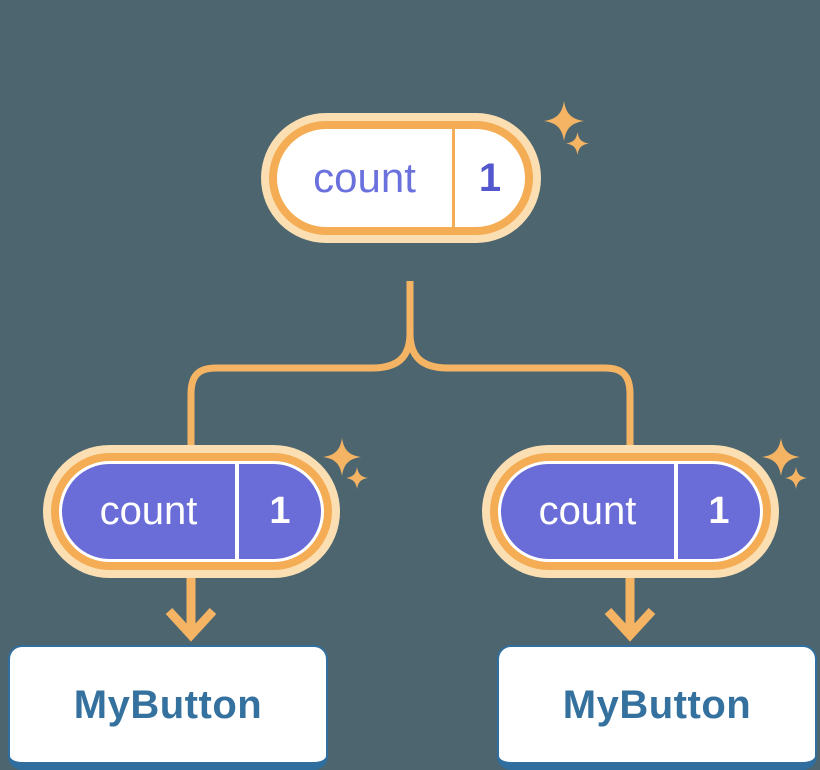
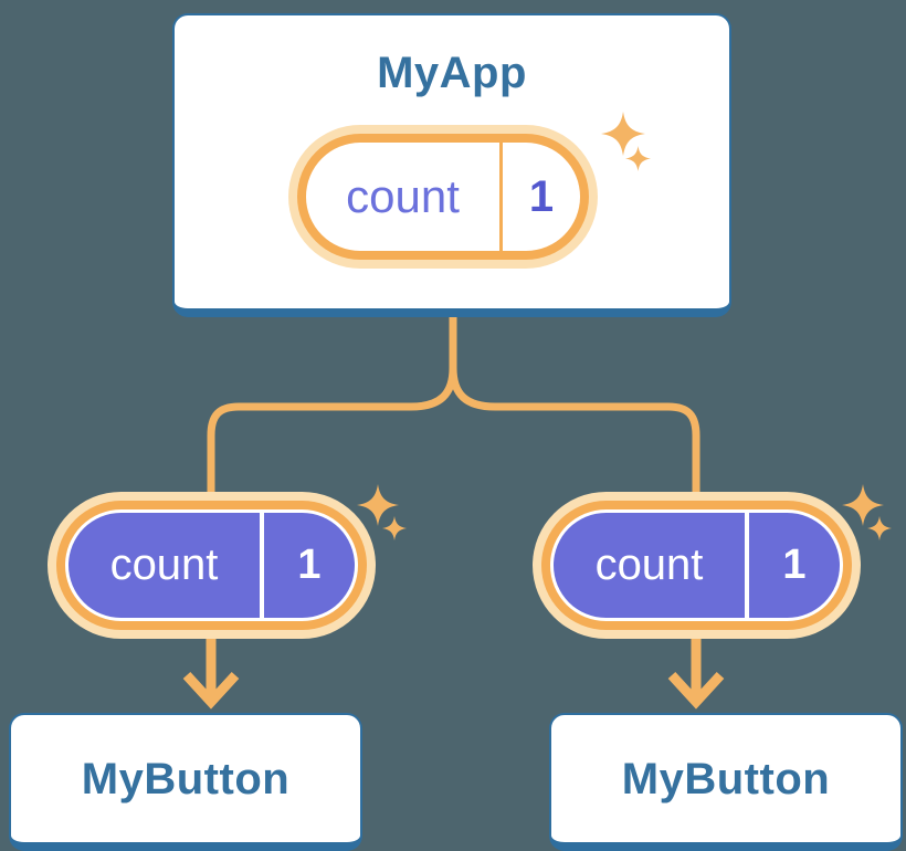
+ MyApp
  count
  1
  count
  1
  count
  1
  MyButton
  MyButton
